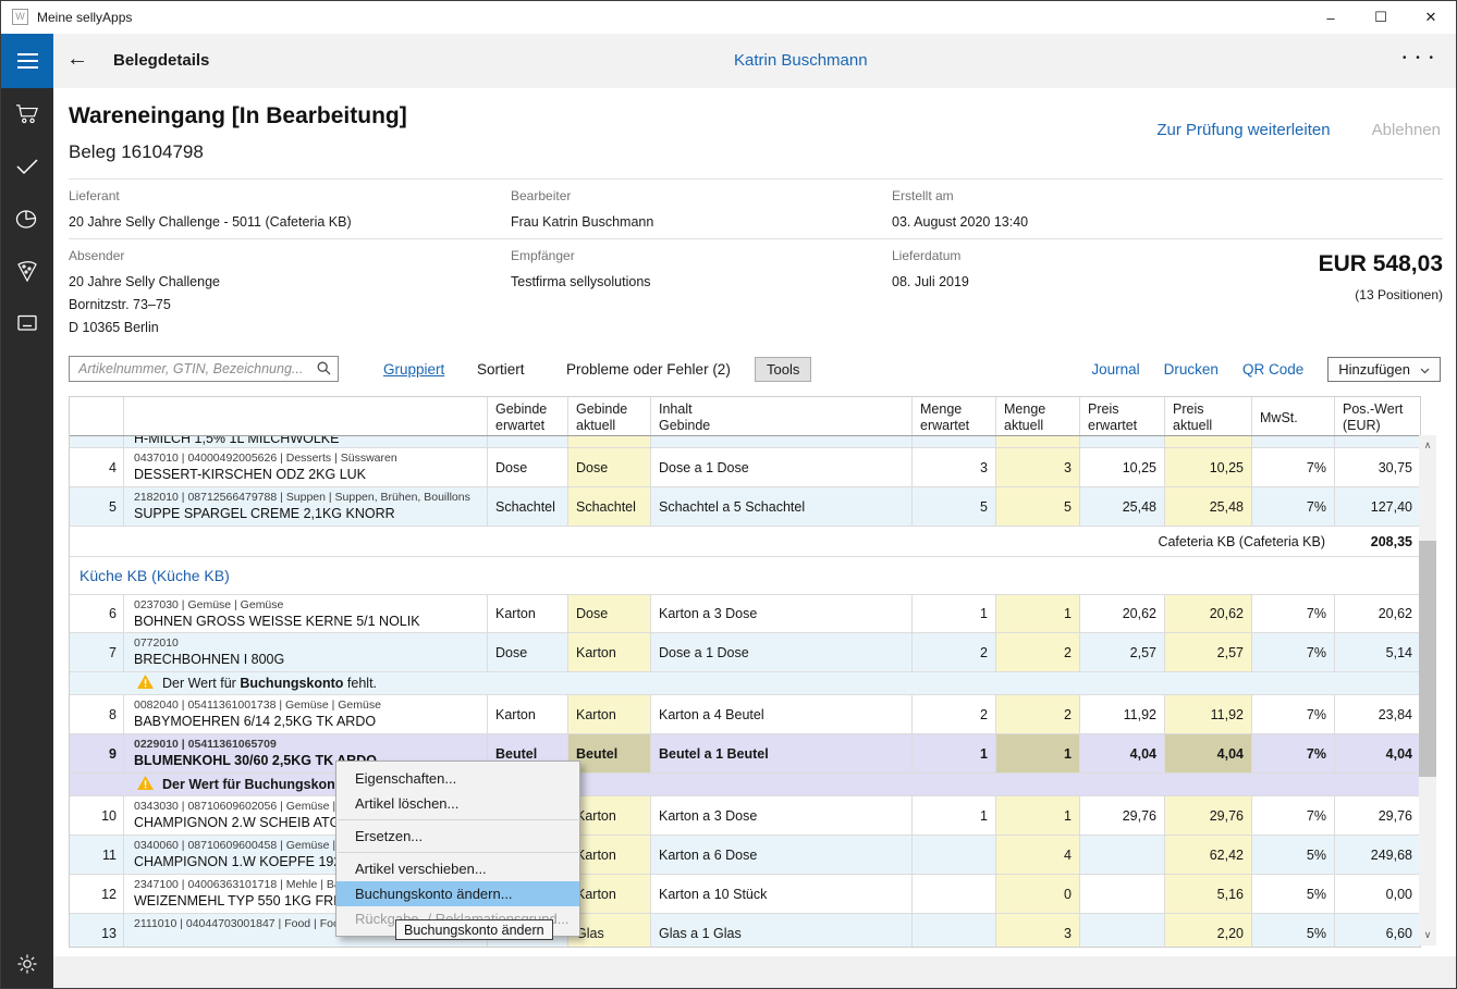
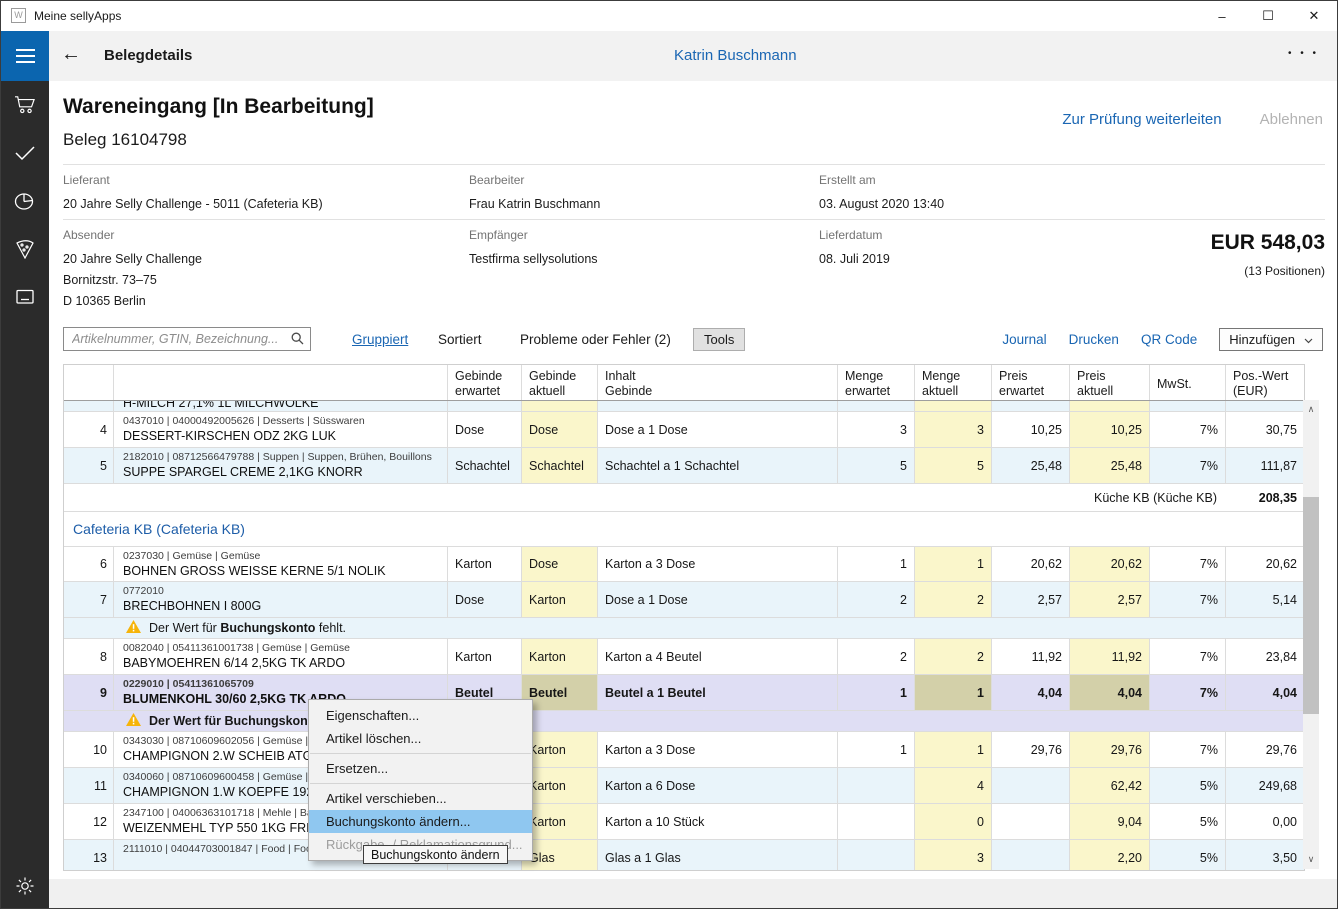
  W
  Meine sellyApps
  –
  ☐
  ✕
  ←
  Belegdetails
  Katrin Buschmann
  • • •
  Wareneingang [In Bearbeitung]
  Beleg 16104798
  Zur Prüfung weiterleiten
  Ablehnen
  Lieferant
  20 Jahre Selly Challenge - 5011 (Cafeteria KB)
  Bearbeiter
  Frau Katrin Buschmann
  Erstellt am
  03. August 2020 13:40
  Absender
  20 Jahre Selly Challenge
  Bornitzstr. 73–75
  D 10365 Berlin
  Empfänger
  Testfirma sellysolutions
  Lieferdatum
  08. Juli 2019
  EUR 548,03
  (13 Positionen)
  Artikelnummer, GTIN, Bezeichnung...
  Gruppiert
  Sortiert
  Probleme oder Fehler (2)
  Tools
  Journal
  Drucken
  QR Code
  Hinzufügen
  Gebinde
  erwartet
  Gebinde
  aktuell
  Inhalt
  Gebinde
  Menge
  erwartet
  Menge
  aktuell
  Preis
  erwartet
  Preis
  aktuell
  MwSt.
  Pos.-Wert
  (EUR)
- H-MILCH 1,5% 1L MILCHWOLKE
+ H-MILCH 27,1% 1L MILCHWOLKE
  4
  0437010 | 04000492005626 | Desserts | Süsswaren
  DESSERT-KIRSCHEN ODZ 2KG LUK
  Dose
  Dose
  Dose a 1 Dose
  3
  3
  10,25
  10,25
  7%
  30,75
  5
  2182010 | 08712566479788 | Suppen | Suppen, Brühen, Bouillons
  SUPPE SPARGEL CREME 2,1KG KNORR
  Schachtel
  Schachtel
- Schachtel a 5 Schachtel
+ Schachtel a 1 Schachtel
  5
  5
  25,48
  25,48
  7%
- 127,40
+ 111,87
- Cafeteria KB (Cafeteria KB)
+ Küche KB (Küche KB)
  208,35
- Küche KB (Küche KB)
+ Cafeteria KB (Cafeteria KB)
  6
  0237030 | Gemüse | Gemüse
  BOHNEN GROSS WEISSE KERNE 5/1 NOLIK
  Karton
  Dose
  Karton a 3 Dose
  1
  1
  20,62
  20,62
  7%
  20,62
  7
  0772010
  BRECHBOHNEN I 800G
  Dose
  Karton
  Dose a 1 Dose
  2
  2
  2,57
  2,57
  7%
  5,14
  Der Wert für Buchungskonto fehlt.
  8
  0082040 | 05411361001738 | Gemüse | Gemüse
  BABYMOEHREN 6/14 2,5KG TK ARDO
  Karton
  Karton
  Karton a 4 Beutel
  2
  2
  11,92
  11,92
  7%
  23,84
  9
  0229010 | 05411361065709
  BLUMENKOHL 30/60 2,5KG TK
  Beutel
  Beutel
  Beutel a 1 Beutel
  1
  1
  4,04
  4,04
  7%
  4,04
  Der Wert für Buchungskon
  10
  0343030 | 08710609602056 | Gemüse |
  CHAMPIGNON 2.W SCHEIB AT
  Karton
  Karton a 3 Dose
  1
  1
  29,76
  29,76
  7%
  29,76
  11
  0340060 | 08710609600458 | Gemüse |
  CHAMPIGNON 1.W KOEPFE 19
  Karton
  Karton a 6 Dose
  4
  62,42
  5%
  249,68
  12
  2347100 | 04006363101718 | Mehle | B
  WEIZENMEHL TYP 550 1KG FR
  Karton
  Karton a 10 Stück
  0
- 5,16
+ 9,04
  5%
  0,00
  13
  2111010 | 04044703001847 | Food | Fo
  Glas
  Glas a 1 Glas
  3
  2,20
  5%
- 6,60
+ 3,50
  ∧
  ∨
  Eigenschaften...
  Artikel löschen...
  Ersetzen...
  Artikel verschieben...
  Buchungskonto ändern...
  Buchungskonto ändern
